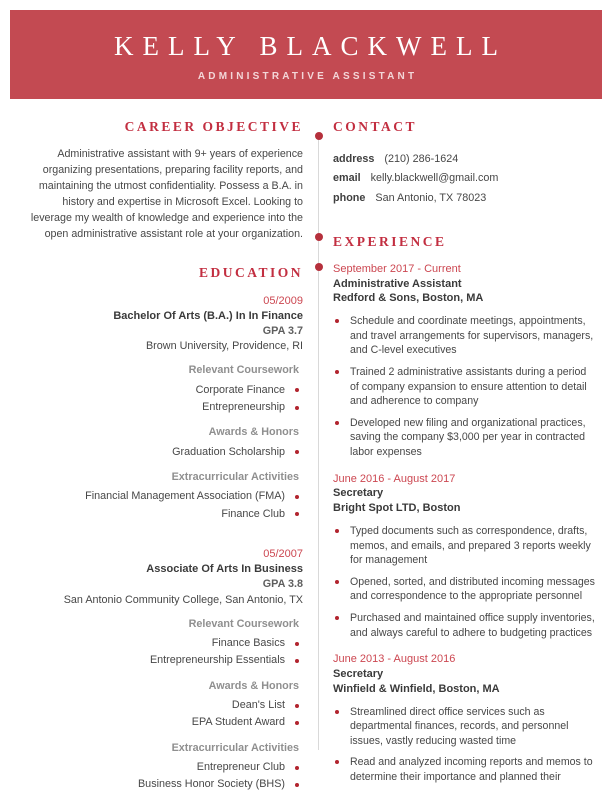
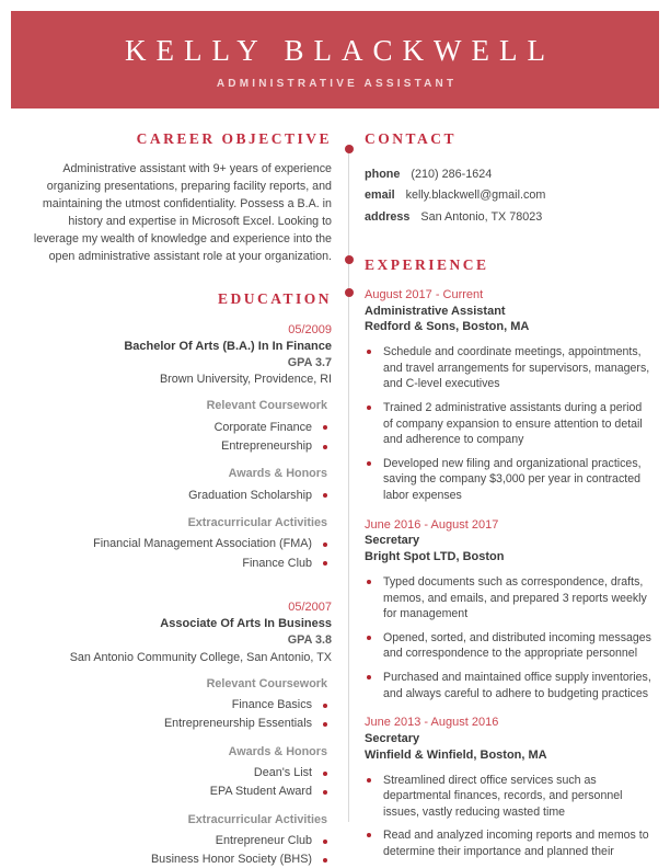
  KELLY BLACKWELL
  ADMINISTRATIVE ASSISTANT
  CAREER OBJECTIVE
  Administrative assistant with 9+ years of experience organizing presentations, preparing facility reports, and maintaining the utmost confidentiality. Possess a B.A. in history and expertise in Microsoft Excel. Looking to leverage my wealth of knowledge and experience into the open administrative assistant role at your organization.
  EDUCATION
  05/2009
  Bachelor Of Arts (B.A.) In In Finance
  GPA 3.7
  Brown University, Providence, RI
  Relevant Coursework
  Corporate Finance
  Entrepreneurship
  Awards & Honors
  Graduation Scholarship
  Extracurricular Activities
  Financial Management Association (FMA)
  Finance Club
  05/2007
  Associate Of Arts In Business
  GPA 3.8
  San Antonio Community College, San Antonio, TX
  Relevant Coursework
  Finance Basics
  Entrepreneurship Essentials
  Awards & Honors
  Dean's List
  EPA Student Award
  Extracurricular Activities
  Entrepreneur Club
  Business Honor Society (BHS)
  CONTACT
- address
+ phone
  (210) 286-1624
  email
  kelly.blackwell@gmail.com
- phone
+ address
  San Antonio, TX 78023
  EXPERIENCE
- September 2017 - Current
+ August 2017 - Current
  Administrative Assistant
  Redford & Sons, Boston, MA
  Schedule and coordinate meetings, appointments, and travel arrangements for supervisors, managers, and C-level executives
  Trained 2 administrative assistants during a period of company expansion to ensure attention to detail and adherence to company
  Developed new filing and organizational practices, saving the company $3,000 per year in contracted labor expenses
  June 2016 - August 2017
  Secretary
  Bright Spot LTD, Boston
  Typed documents such as correspondence, drafts, memos, and emails, and prepared 3 reports weekly for management
  Opened, sorted, and distributed incoming messages and correspondence to the appropriate personnel
  Purchased and maintained office supply inventories, and always careful to adhere to budgeting practices
  June 2013 - August 2016
  Secretary
  Winfield & Winfield, Boston, MA
  Streamlined direct office services such as departmental finances, records, and personnel issues, vastly reducing wasted time
  Read and analyzed incoming reports and memos to determine their importance and planned their
